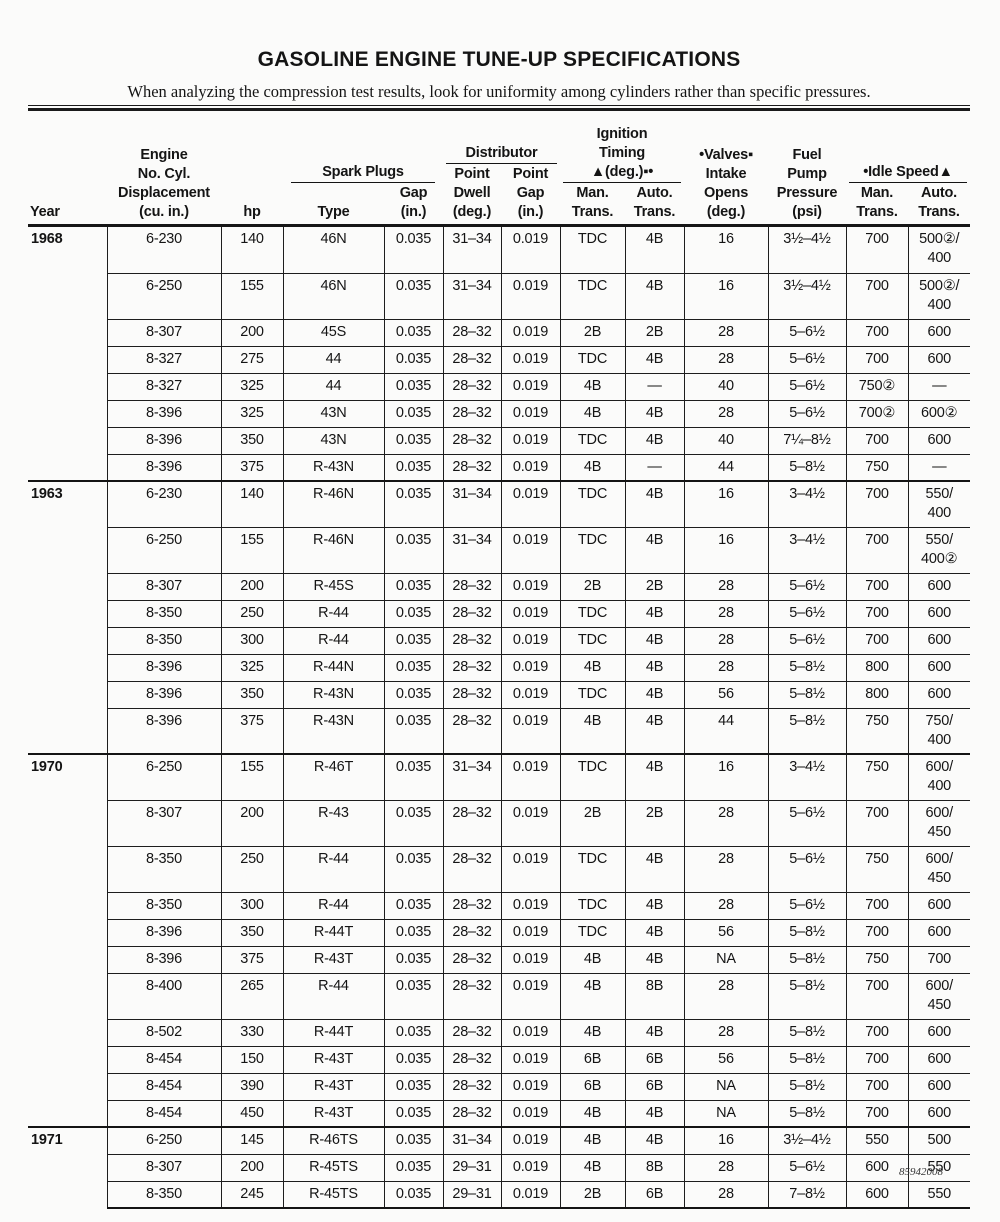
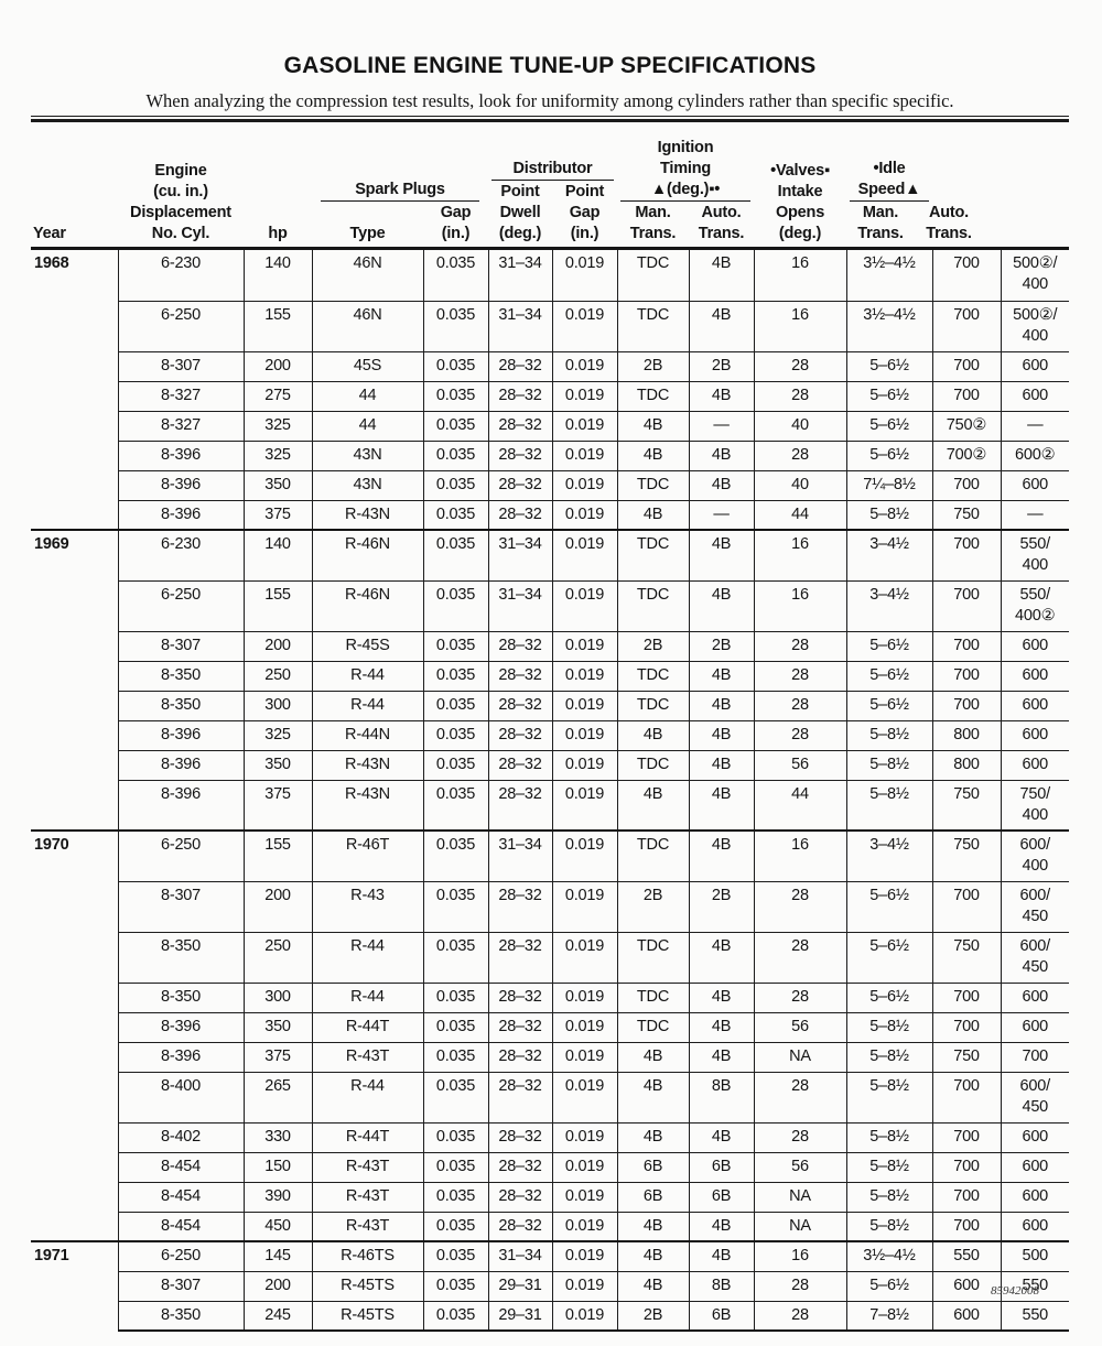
  GASOLINE ENGINE TUNE-UP SPECIFICATIONS
- When analyzing the compression test results, look for uniformity among cylinders rather than specific pressures.
+ When analyzing the compression test results, look for uniformity among cylinders rather than specific specific.
  Year
  Engine
- No. Cyl.
+ (cu. in.)
  Displacement
- (cu. in.)
+ No. Cyl.
  hp
  Spark Plugs
  Type
  Gap
  (in.)
  Distributor
  Point
  Dwell
  (deg.)
  Point
  Gap
  (in.)
  Ignition
  Timing
  ▲(deg.)▪•
  Man.
  Trans.
  Auto.
  Trans.
  •Valves▪
  Intake
  Opens
  (deg.)
- Fuel
- Pump
- Pressure
- (psi)
  •Idle Speed▲
  Man.
  Trans.
  Auto.
  Trans.
  1968	6-230	140	46N	0.035	31–34	0.019	TDC	4B	16	3½–4½	700	500②/ 400
  6-250	155	46N	0.035	31–34	0.019	TDC	4B	16	3½–4½	700	500②/ 400
  8-307	200	45S	0.035	28–32	0.019	2B	2B	28	5–6½	700	600
  8-327	275	44	0.035	28–32	0.019	TDC	4B	28	5–6½	700	600
  8-327	325	44	0.035	28–32	0.019	4B	—	40	5–6½	750②	—
  8-396	325	43N	0.035	28–32	0.019	4B	4B	28	5–6½	700②	600②
  8-396	350	43N	0.035	28–32	0.019	TDC	4B	40	7¼–8½	700	600
  8-396	375	R-43N	0.035	28–32	0.019	4B	—	44	5–8½	750	—
- 1963	6-230	140	R-46N	0.035	31–34	0.019	TDC	4B	16	3–4½	700	550/ 400
+ 1969	6-230	140	R-46N	0.035	31–34	0.019	TDC	4B	16	3–4½	700	550/ 400
  6-250	155	R-46N	0.035	31–34	0.019	TDC	4B	16	3–4½	700	550/ 400②
  8-307	200	R-45S	0.035	28–32	0.019	2B	2B	28	5–6½	700	600
  8-350	250	R-44	0.035	28–32	0.019	TDC	4B	28	5–6½	700	600
  8-350	300	R-44	0.035	28–32	0.019	TDC	4B	28	5–6½	700	600
  8-396	325	R-44N	0.035	28–32	0.019	4B	4B	28	5–8½	800	600
  8-396	350	R-43N	0.035	28–32	0.019	TDC	4B	56	5–8½	800	600
  8-396	375	R-43N	0.035	28–32	0.019	4B	4B	44	5–8½	750	750/ 400
  1970	6-250	155	R-46T	0.035	31–34	0.019	TDC	4B	16	3–4½	750	600/ 400
  8-307	200	R-43	0.035	28–32	0.019	2B	2B	28	5–6½	700	600/ 450
  8-350	250	R-44	0.035	28–32	0.019	TDC	4B	28	5–6½	750	600/ 450
  8-350	300	R-44	0.035	28–32	0.019	TDC	4B	28	5–6½	700	600
  8-396	350	R-44T	0.035	28–32	0.019	TDC	4B	56	5–8½	700	600
  8-396	375	R-43T	0.035	28–32	0.019	4B	4B	NA	5–8½	750	700
  8-400	265	R-44	0.035	28–32	0.019	4B	8B	28	5–8½	700	600/ 450
- 8-502	330	R-44T	0.035	28–32	0.019	4B	4B	28	5–8½	700	600
+ 8-402	330	R-44T	0.035	28–32	0.019	4B	4B	28	5–8½	700	600
  8-454	150	R-43T	0.035	28–32	0.019	6B	6B	56	5–8½	700	600
  8-454	390	R-43T	0.035	28–32	0.019	6B	6B	NA	5–8½	700	600
  8-454	450	R-43T	0.035	28–32	0.019	4B	4B	NA	5–8½	700	600
  1971	6-250	145	R-46TS	0.035	31–34	0.019	4B	4B	16	3½–4½	550	500
  8-307	200	R-45TS	0.035	29–31	0.019	4B	8B	28	5–6½	600	550
  8-350	245	R-45TS	0.035	29–31	0.019	2B	6B	28	7–8½	600	550
  85942008
